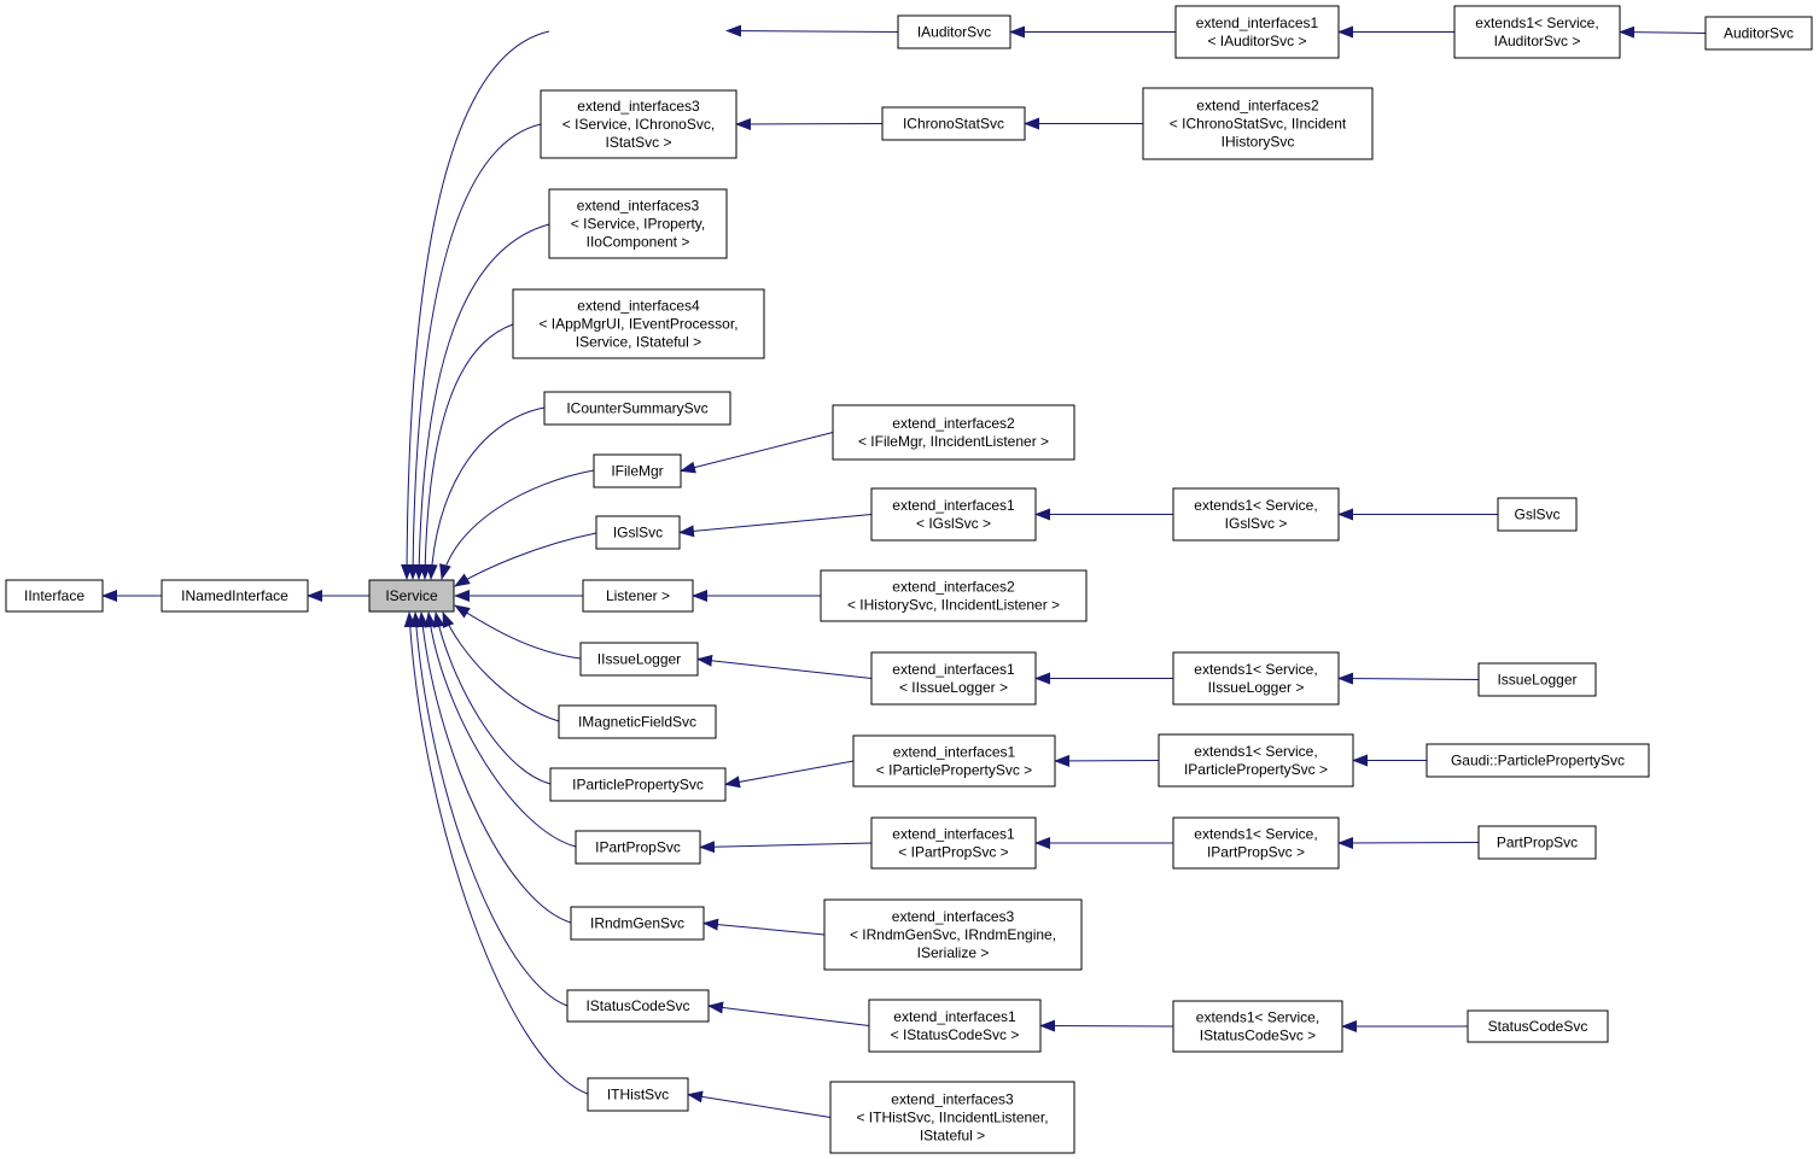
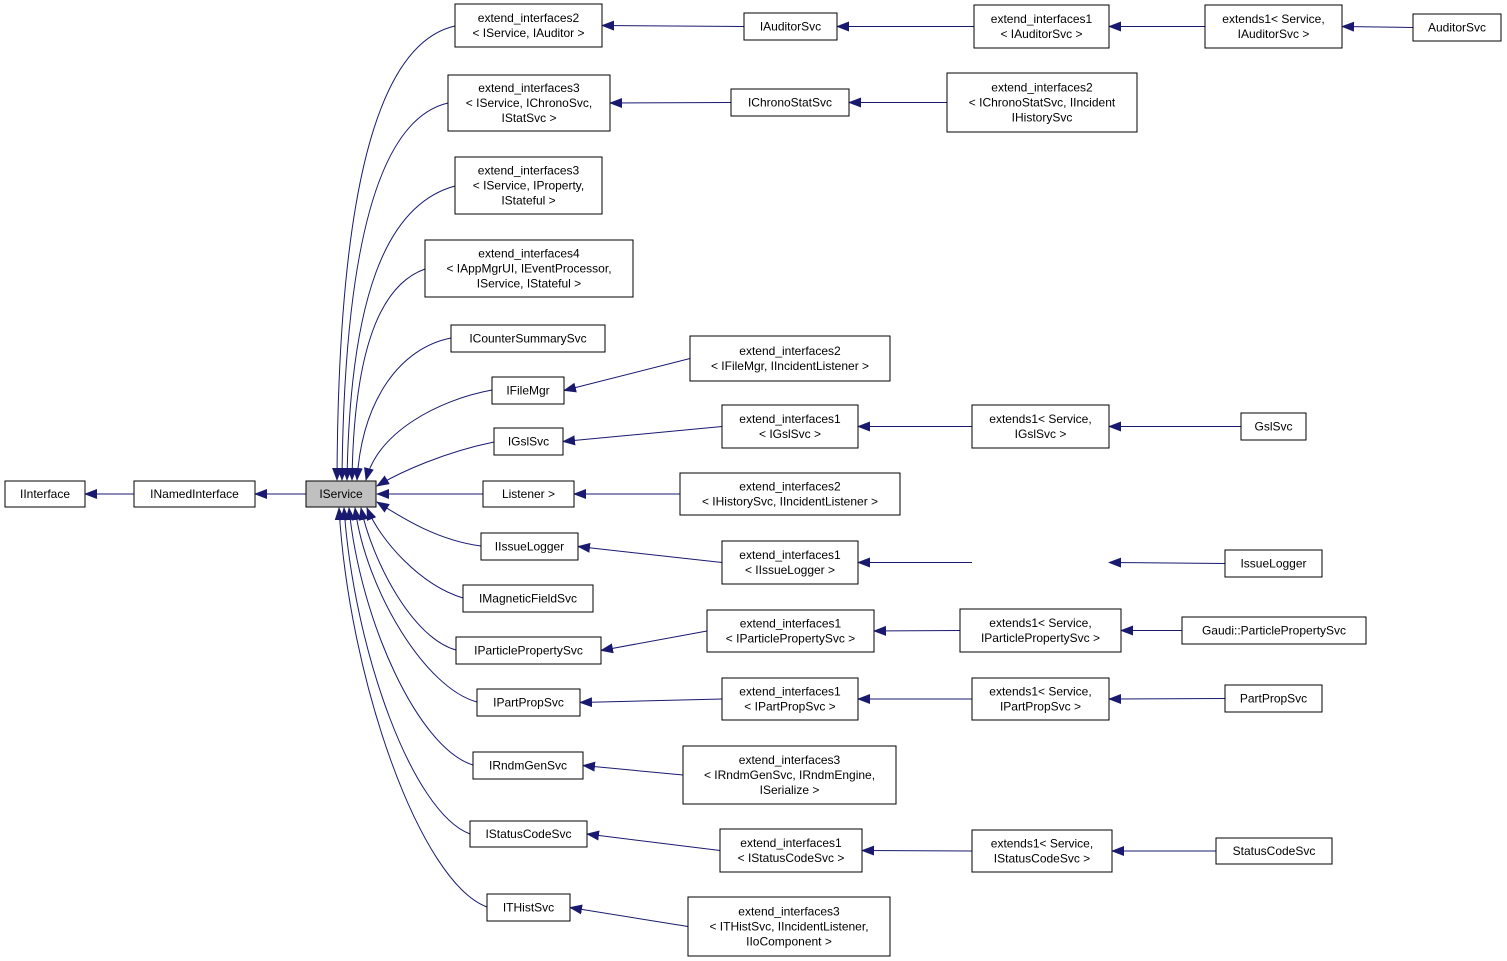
  IInterface
  INamedInterface
  IService
+ extend_interfaces2 < IService, IAuditor >
  IAuditorSvc
  extend_interfaces1 < IAuditorSvc >
  extends1< Service, IAuditorSvc >
  AuditorSvc
  extend_interfaces3 < IService, IChronoSvc, IStatSvc >
  IChronoStatSvc
  extend_interfaces2 < IChronoStatSvc, IIncident IHistorySvc
- extend_interfaces3 < IService, IProperty, IIoComponent >
+ extend_interfaces3 < IService, IProperty, IStateful >
  extend_interfaces4 < IAppMgrUI, IEventProcessor, IService, IStateful >
  ICounterSummarySvc
  IFileMgr
  extend_interfaces2 < IFileMgr, IIncidentListener >
  IGslSvc
  extend_interfaces1 < IGslSvc >
  extends1< Service, IGslSvc >
  GslSvc
  Listener >
  extend_interfaces2 < IHistorySvc, IIncidentListener >
  IIssueLogger
  extend_interfaces1 < IIssueLogger >
- extends1< Service, IIssueLogger >
  IssueLogger
  IMagneticFieldSvc
  IParticlePropertySvc
  extend_interfaces1 < IParticlePropertySvc >
  extends1< Service, IParticlePropertySvc >
  Gaudi::ParticlePropertySvc
  IPartPropSvc
  extend_interfaces1 < IPartPropSvc >
  extends1< Service, IPartPropSvc >
  PartPropSvc
  IRndmGenSvc
  extend_interfaces3 < IRndmGenSvc, IRndmEngine, ISerialize >
  IStatusCodeSvc
  extend_interfaces1 < IStatusCodeSvc >
  extends1< Service, IStatusCodeSvc >
  StatusCodeSvc
  ITHistSvc
- extend_interfaces3 < ITHistSvc, IIncidentListener, IStateful >
+ extend_interfaces3 < ITHistSvc, IIncidentListener, IIoComponent >
